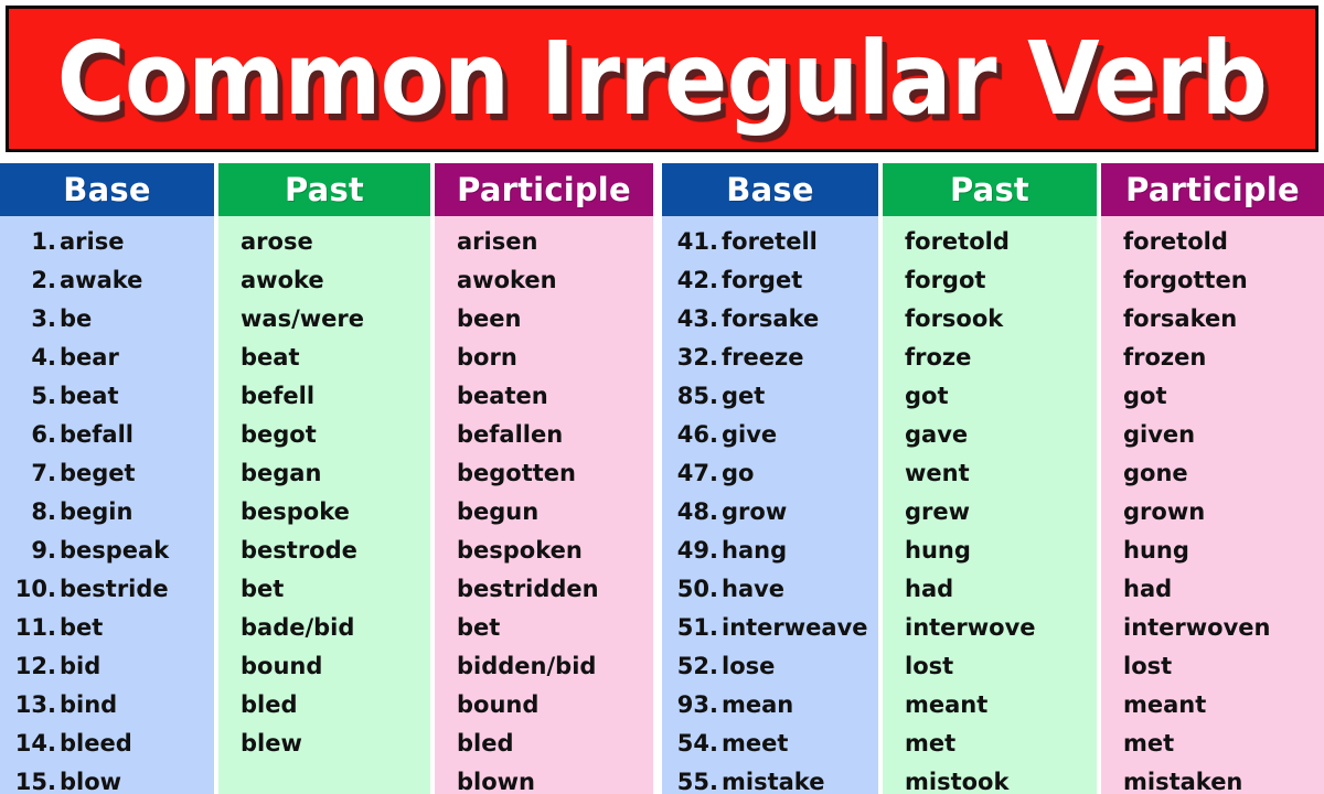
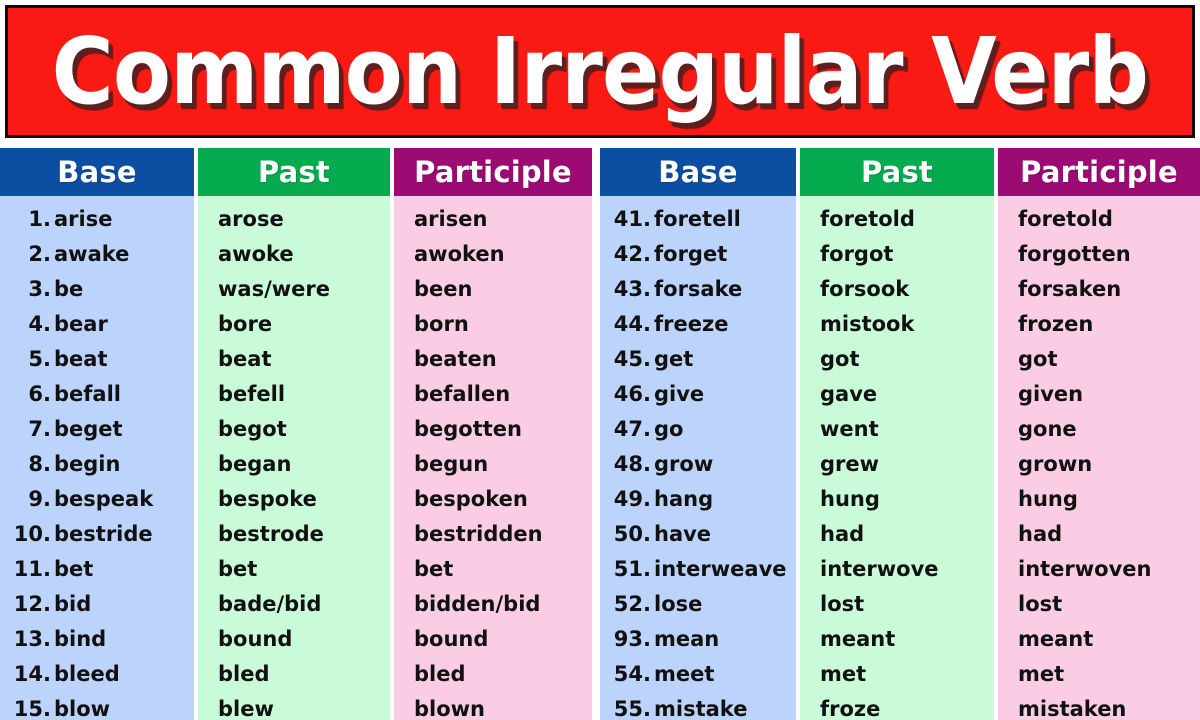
  Common Irregular Verb
  Base
  1.
  arise
  2.
  awake
  3.
  be
  4.
  bear
  5.
  beat
  6.
  befall
  7.
  beget
  8.
  begin
  9.
  bespeak
  10.
  bestride
  11.
  bet
  12.
  bid
  13.
  bind
  14.
  bleed
  15.
  blow
  Past
  arose
  awoke
  was/were
+ bore
  beat
  befell
  begot
  began
  bespoke
  bestrode
  bet
  bade/bid
  bound
  bled
  blew
  Participle
  arisen
  awoken
  been
  born
  beaten
  befallen
  begotten
  begun
  bespoken
  bestridden
  bet
  bidden/bid
  bound
  bled
  blown
  Base
  41.
  foretell
  42.
  forget
  43.
  forsake
- 32.
+ 44.
  freeze
- 85.
+ 45.
  get
  46.
  give
  47.
  go
  48.
  grow
  49.
  hang
  50.
  have
  51.
  interweave
  52.
  lose
  93.
  mean
  54.
  meet
  55.
  mistake
  Past
  foretold
  forgot
  forsook
- froze
+ mistook
  got
  gave
  went
  grew
  hung
  had
  interwove
  lost
  meant
  met
- mistook
+ froze
  Participle
  foretold
  forgotten
  forsaken
  frozen
  got
  given
  gone
  grown
  hung
  had
  interwoven
  lost
  meant
  met
  mistaken
